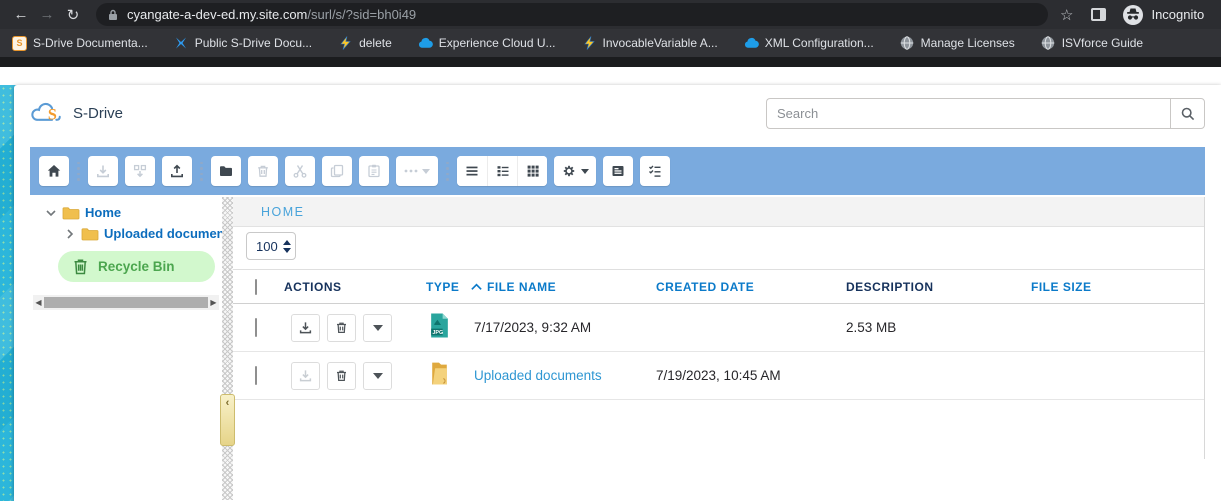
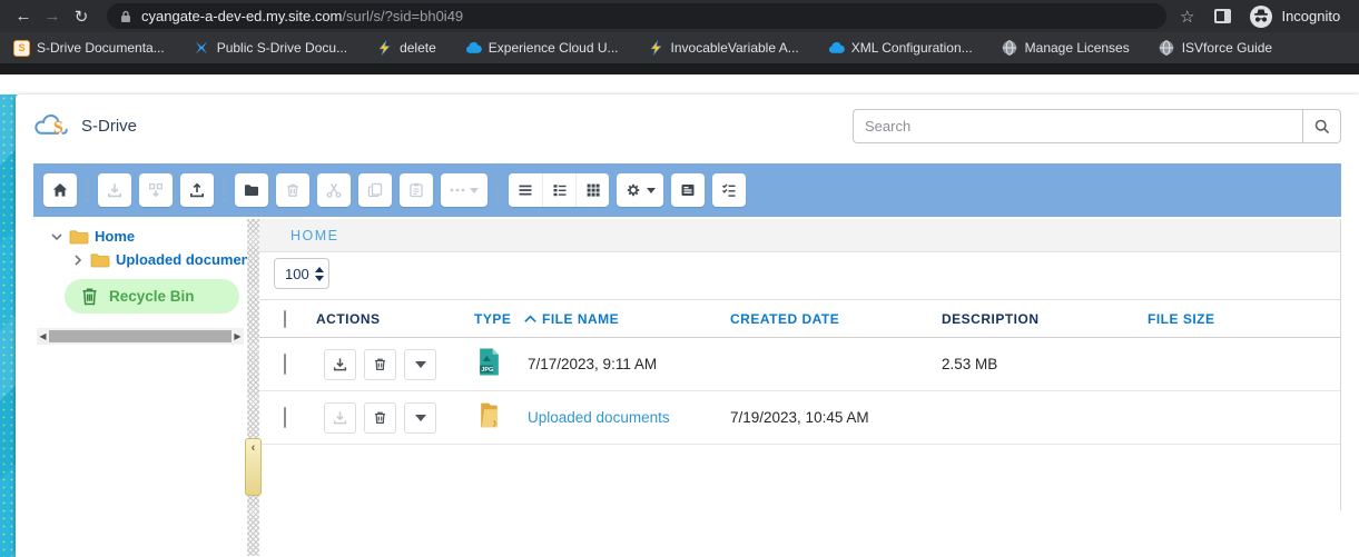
  ←
  →
  ↻
  cyangate-a-dev-ed.my.site.com/surl/s/?sid=bh0i49
  ☆
  Incognito
  S
  S-Drive Documenta...
  Public S-Drive Docu...
  delete
  Experience Cloud U...
  InvocableVariable A...
  XML Configuration...
  Manage Licenses
  ISVforce Guide
  S
  S-Drive
  Search
  Home
  Uploaded documen
  Recycle Bin
  ◀
  ▶
  ‹
  HOME
  100
  ACTIONS
  TYPE
  FILE NAME
  CREATED DATE
  DESCRIPTION
  FILE SIZE
- 7/17/2023, 9:32 AM
+ 7/17/2023, 9:11 AM
  2.53 MB
  Uploaded documents
  7/19/2023, 10:45 AM
